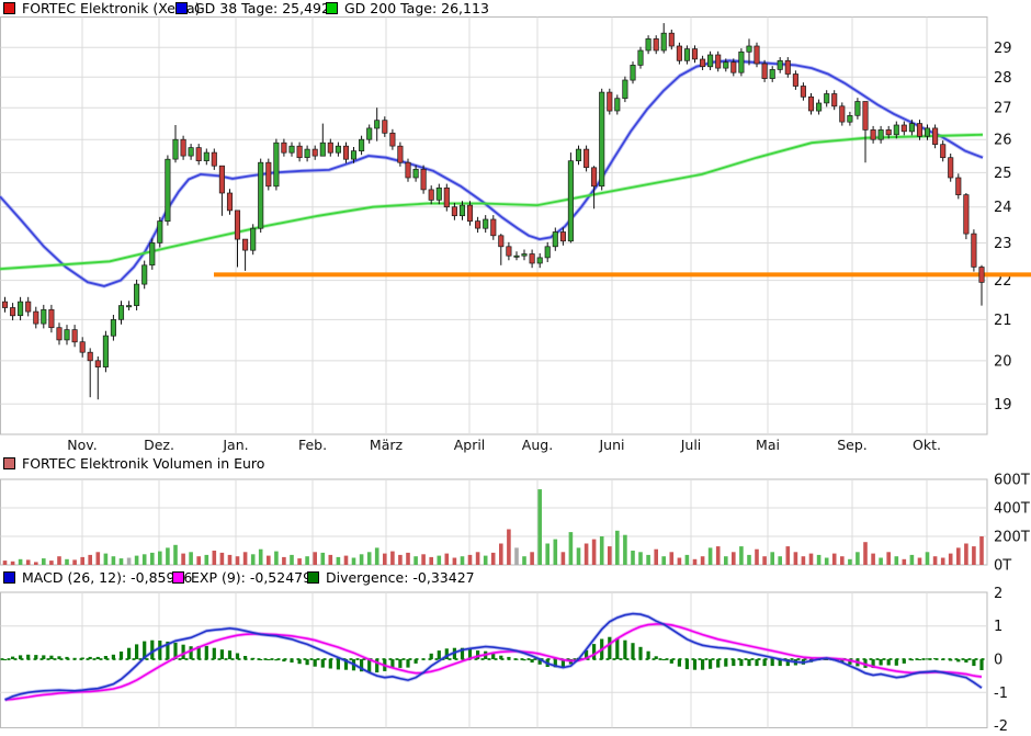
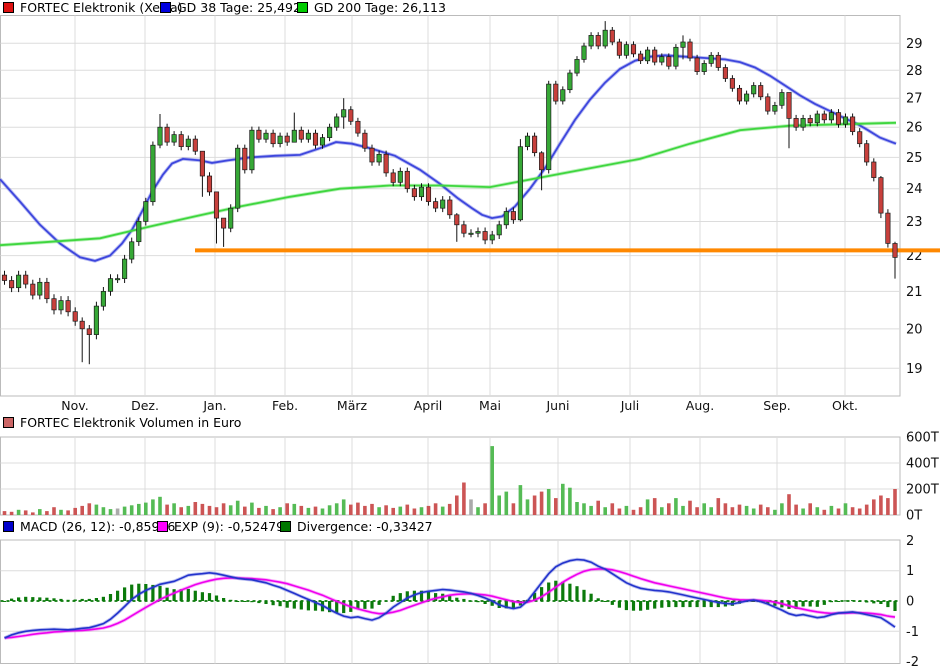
  29
  28
  27
  26
  25
  24
  23
  22
  21
  20
  19
  Nov.
  Dez.
  Jan.
  Feb.
  März
  April
- Aug.
+ Mai
  Juni
  Juli
- Mai
+ Aug.
  Sep.
  Okt.
  600T
  400T
  200T
  0T
  2
  1
  0
  -1
  -2
  FORTEC Elektronik (Xea)
  GD 38 Tage: 25,49
  GD 200 Tage: 26,113
  FORTEC Elektronik Volumen in Euro
  MACD (26, 12): -0,8596
  EXP (9): -0,5247
  Divergence: -0,33427
